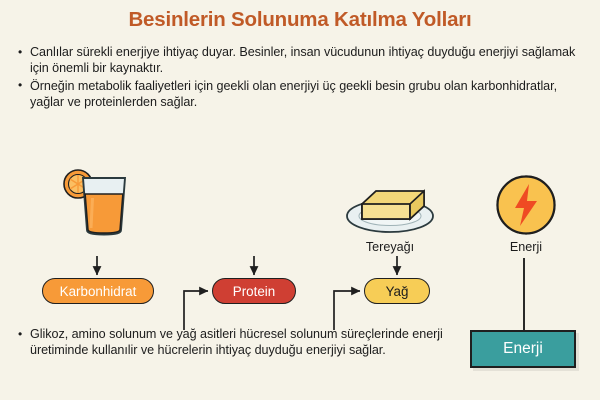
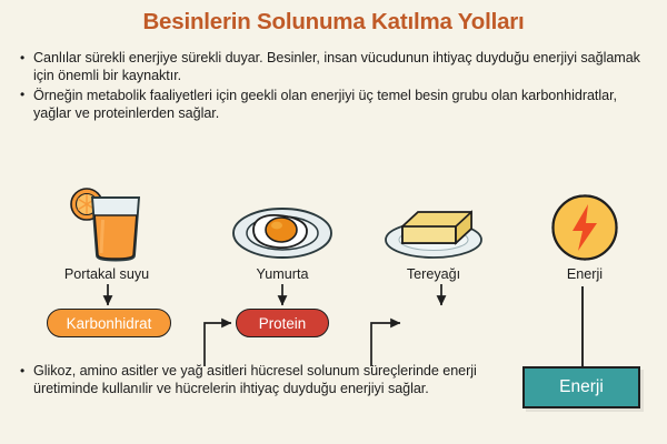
  Besinlerin Solunuma Katılma Yolları
- Canlılar sürekli enerjiye ihtiyaç duyar. Besinler, insan vücudunun ihtiyaç duyduğu enerjiyi sağlamak için önemli bir kaynaktır.
+ Canlılar sürekli enerjiye sürekli duyar. Besinler, insan vücudunun ihtiyaç duyduğu enerjiyi sağlamak için önemli bir kaynaktır.
- Örneğin metabolik faaliyetleri için geekli olan enerjiyi üç geekli besin grubu olan karbonhidratlar, yağlar ve proteinlerden sağlar.
+ Örneğin metabolik faaliyetleri için geekli olan enerjiyi üç temel besin grubu olan karbonhidratlar, yağlar ve proteinlerden sağlar.
+ Portakal suyu
+ Yumurta
  Tereyağı
  Enerji
  Karbonhidrat
  Protein
- Yağ
- Glikoz, amino solunum ve yağ asitleri hücresel solunum süreçlerinde enerji üretiminde kullanılir ve hücrelerin ihtiyaç duyduğu enerjiyi sağlar.
+ Glikoz, amino asitler ve yağ asitleri hücresel solunum süreçlerinde enerji üretiminde kullanılir ve hücrelerin ihtiyaç duyduğu enerjiyi sağlar.
  Enerji
